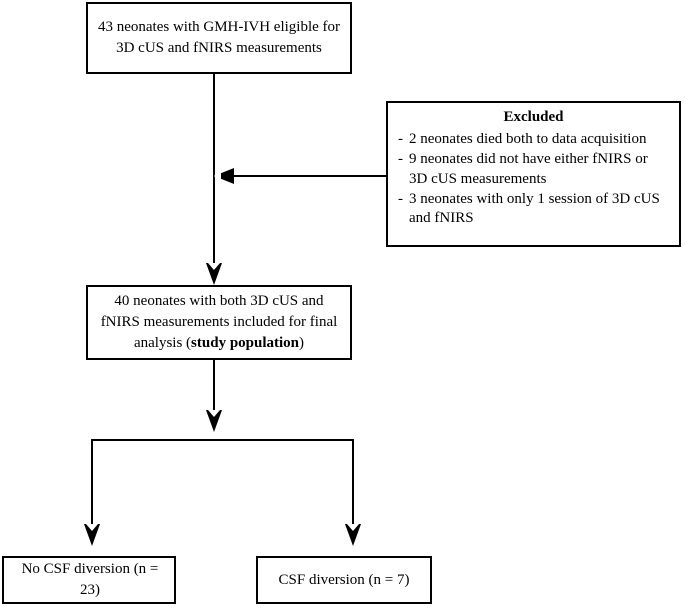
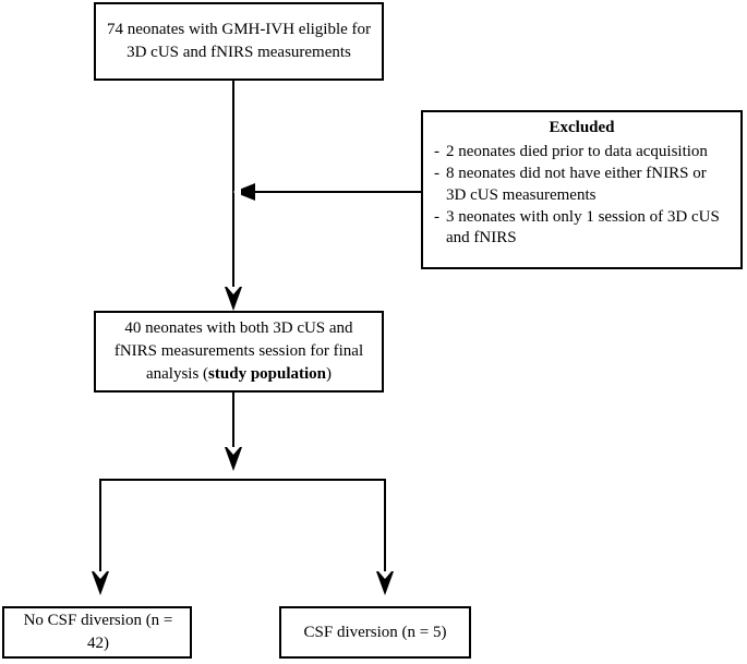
- 43 neonates with GMH-IVH eligible for
+ 74 neonates with GMH-IVH eligible for
  3D cUS and fNIRS measurements
  Excluded
  -
- 2 neonates died both to data acquisition
+ 2 neonates died prior to data acquisition
  -
- 9 neonates did not have either fNIRS or 3D cUS measurements
+ 8 neonates did not have either fNIRS or 3D cUS measurements
  -
  3 neonates with only 1 session of 3D cUS and fNIRS
  40 neonates with both 3D cUS and
- fNIRS measurements included for final
+ fNIRS measurements session for final
  analysis (study population)
- No CSF diversion (n = 23)
+ No CSF diversion (n = 42)
- CSF diversion (n = 7)
+ CSF diversion (n = 5)
